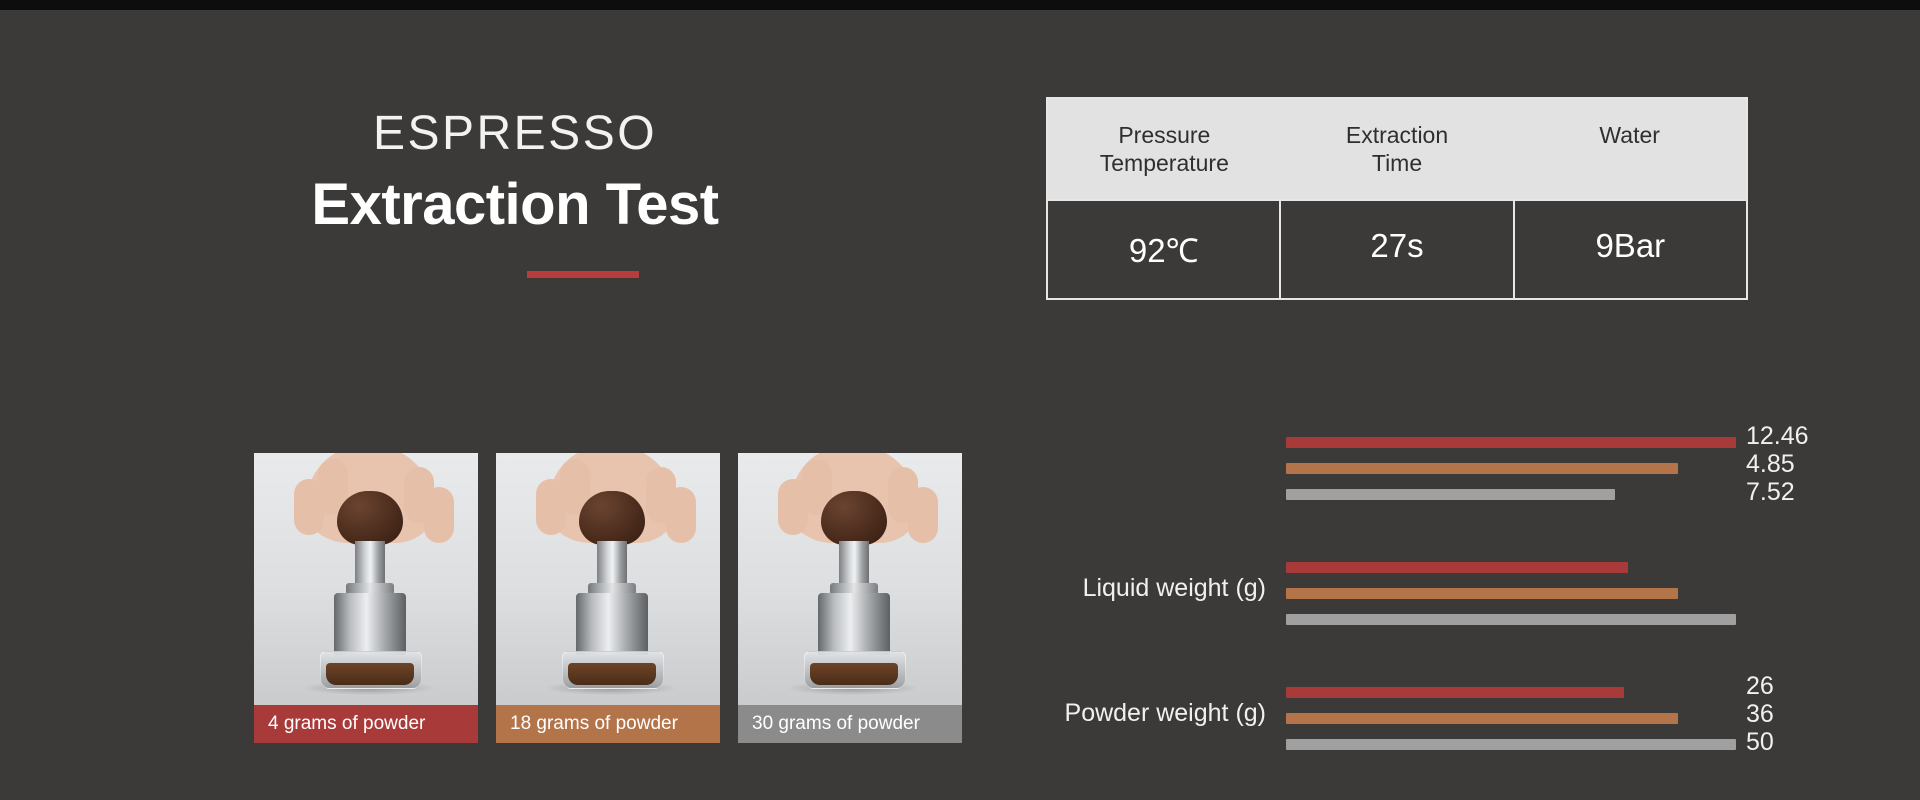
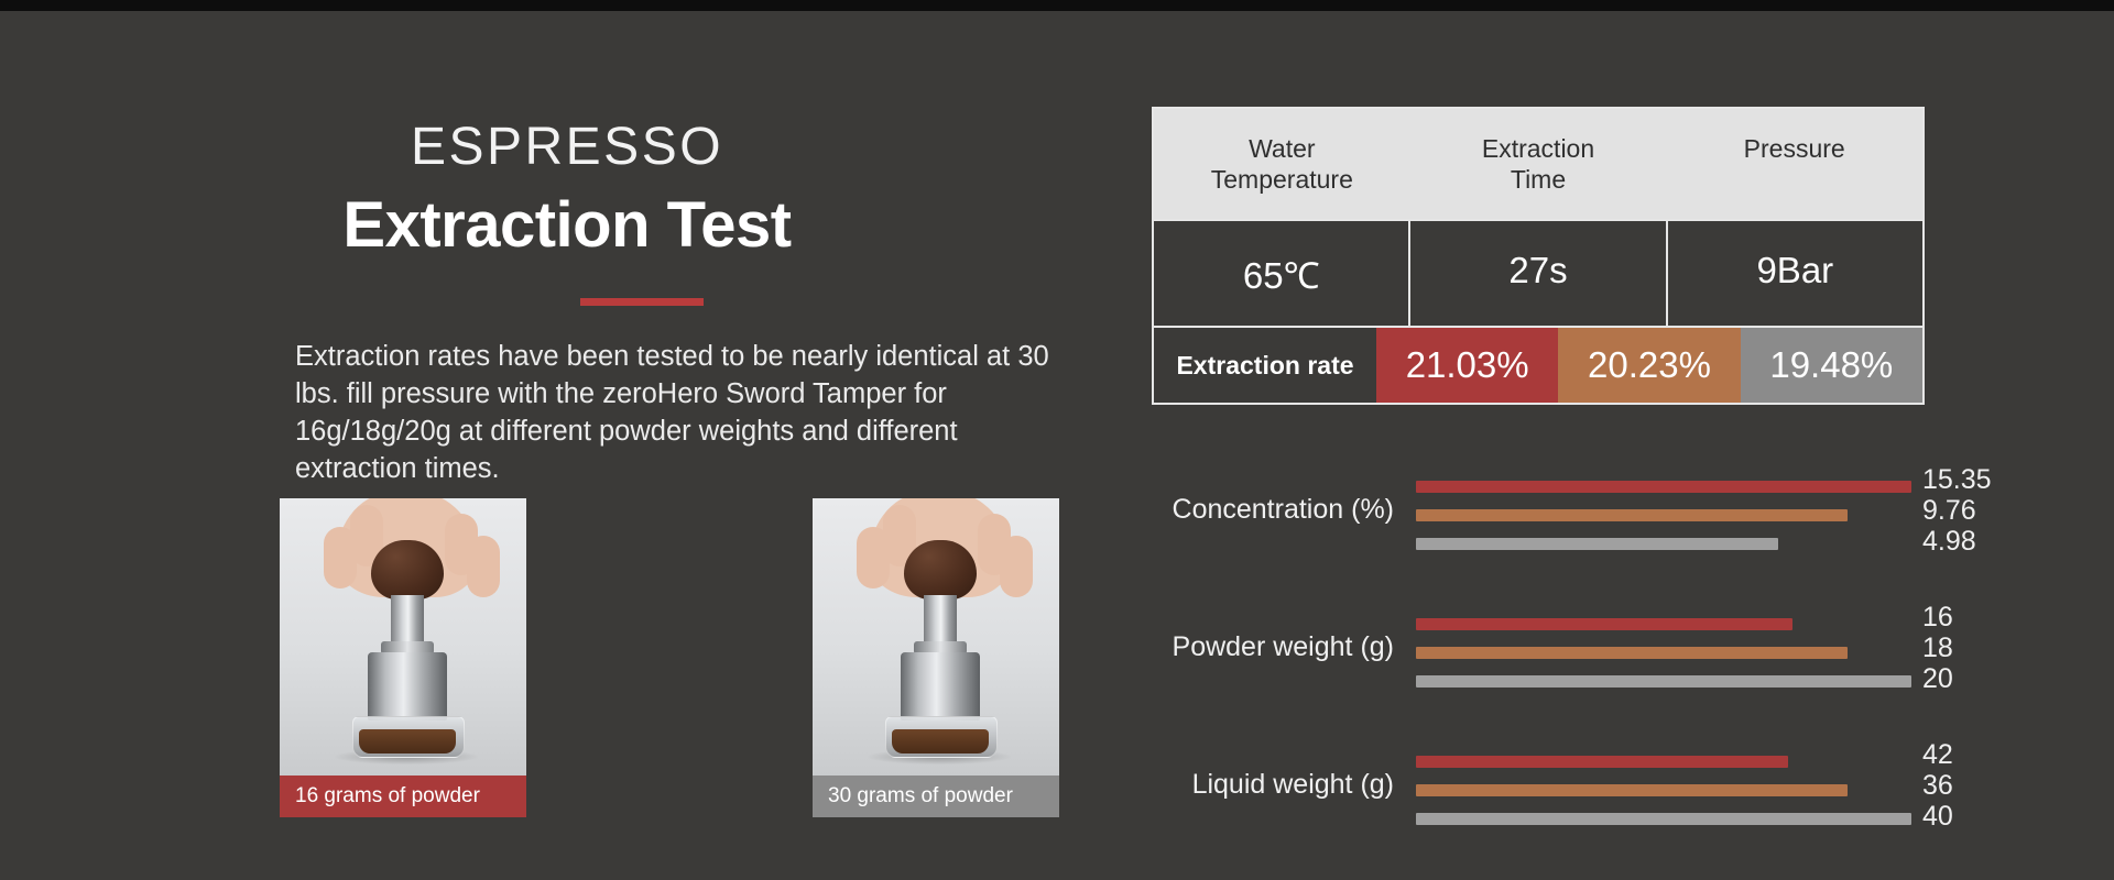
  ESPRESSO
  Extraction Test
+ Extraction rates have been tested to be nearly identical at 30 lbs. fill pressure with the zeroHero Sword Tamper for 16g/18g/20g at different powder weights and different extraction times.
- 4 grams of powder
+ 16 grams of powder
- 18 grams of powder
  30 grams of powder
- Pressure
+ Water
  Temperature
  Extraction
  Time
- Water
+ Pressure
- 92℃
+ 65℃
  27s
  9Bar
+ Extraction rate
+ 21.03%
+ 20.23%
+ 19.48%
+ Concentration (%)
- 12.46
+ 15.35
- 4.85
+ 9.76
- 7.52
+ 4.98
- Liquid weight (g)
+ Powder weight (g)
+ 16
+ 18
+ 20
- Powder weight (g)
+ Liquid weight (g)
- 26
+ 42
  36
- 50
+ 40
